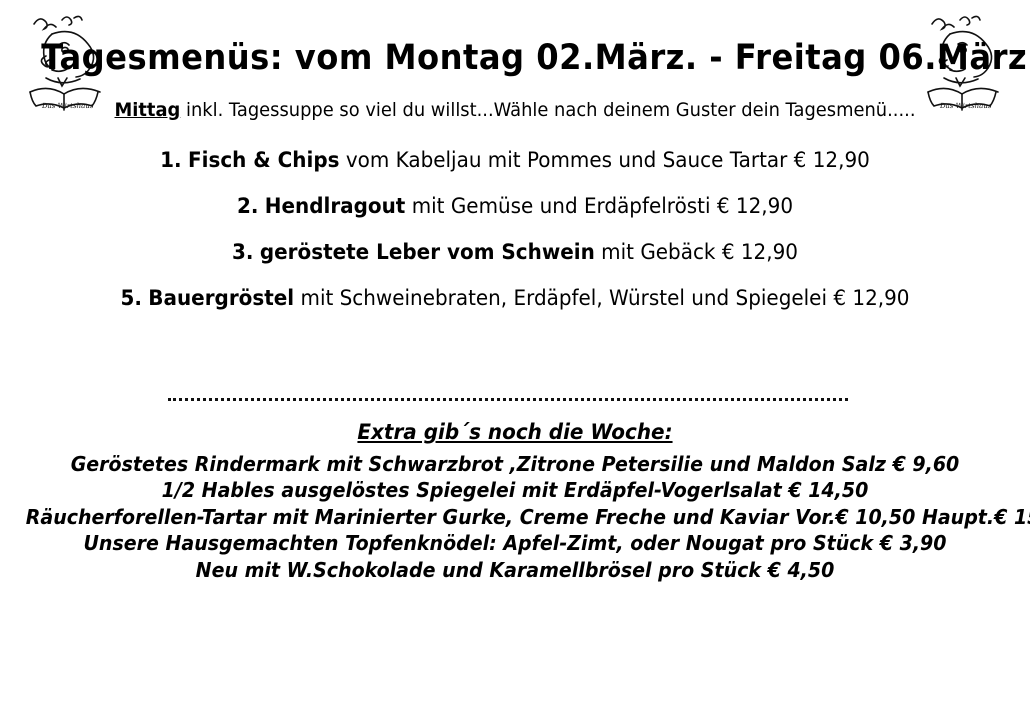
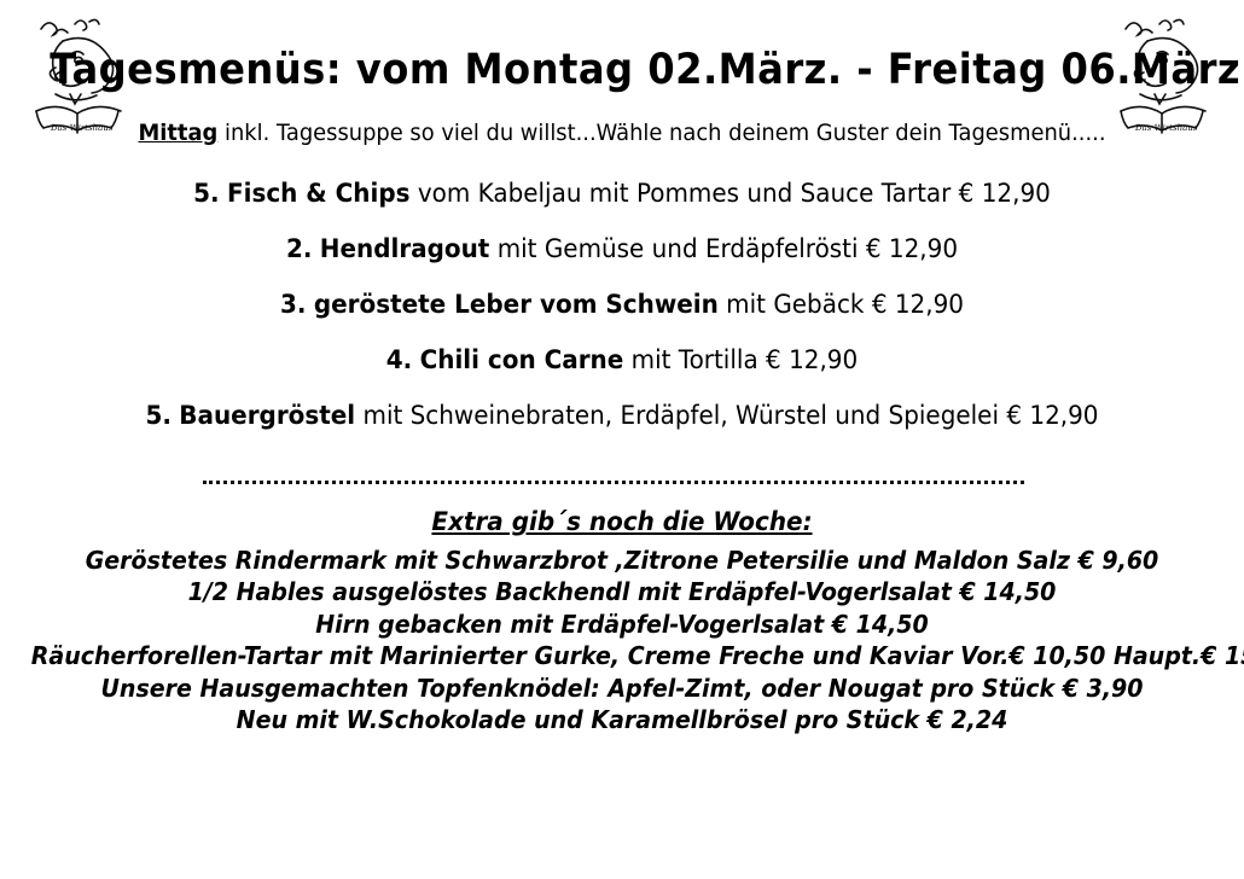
  Das Wirtshaus
  Das Wirtshaus
  Tagesmenüs: vom Montag 02.März. - Freitag 06.März
  Mittag inkl. Tagessuppe so viel du willst...Wähle nach deinem Guster dein Tagesmenü.....
- 1. Fisch & Chips vom Kabeljau mit Pommes und Sauce Tartar € 12,90
+ 5. Fisch & Chips vom Kabeljau mit Pommes und Sauce Tartar € 12,90
  2. Hendlragout mit Gemüse und Erdäpfelrösti € 12,90
  3. geröstete Leber vom Schwein mit Gebäck € 12,90
+ 4. Chili con Carne mit Tortilla € 12,90
  5. Bauergröstel mit Schweinebraten, Erdäpfel, Würstel und Spiegelei € 12,90
  Extra gib´s noch die Woche:
  Geröstetes Rindermark mit Schwarzbrot ,Zitrone Petersilie und Maldon Salz € 9,60
- 1/2 Hables ausgelöstes Spiegelei mit Erdäpfel-Vogerlsalat € 14,50
+ 1/2 Hables ausgelöstes Backhendl mit Erdäpfel-Vogerlsalat € 14,50
+ Hirn gebacken mit Erdäpfel-Vogerlsalat € 14,50
  Räucherforellen-Tartar mit Marinierter Gurke, Creme Freche und Kaviar Vor.€ 10,50 Haupt.€ 1
  Unsere Hausgemachten Topfenknödel: Apfel-Zimt, oder Nougat pro Stück € 3,90
- Neu mit W.Schokolade und Karamellbrösel pro Stück € 4,50
+ Neu mit W.Schokolade und Karamellbrösel pro Stück € 2,24
